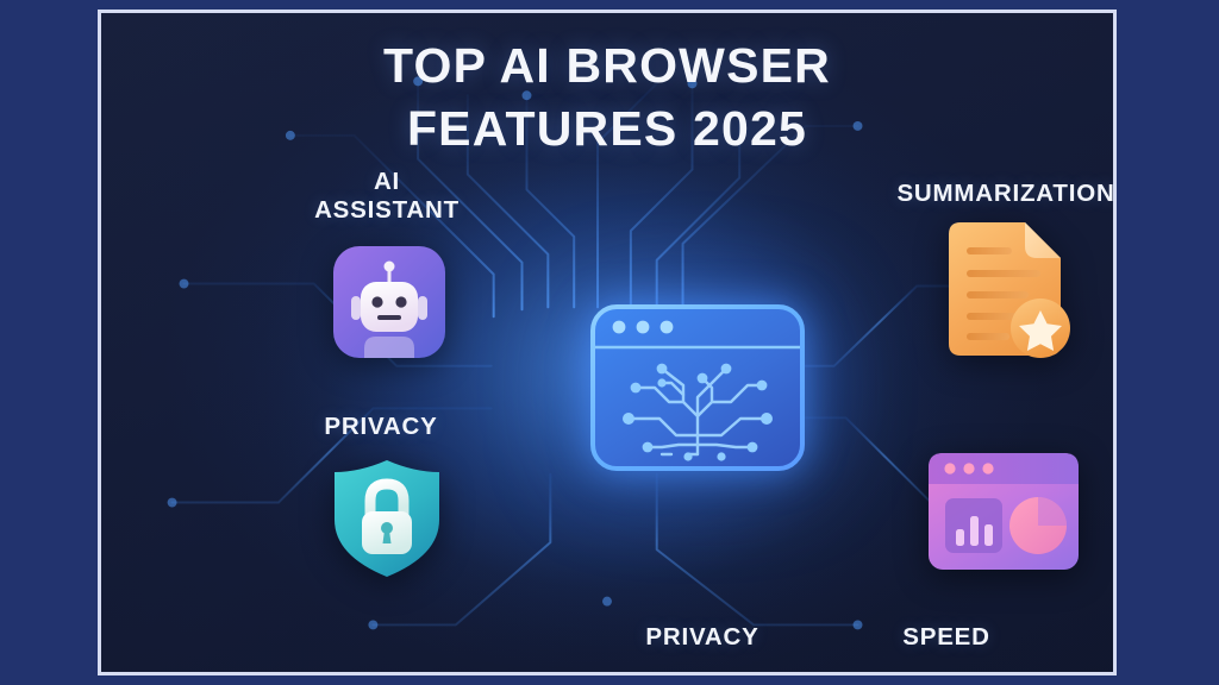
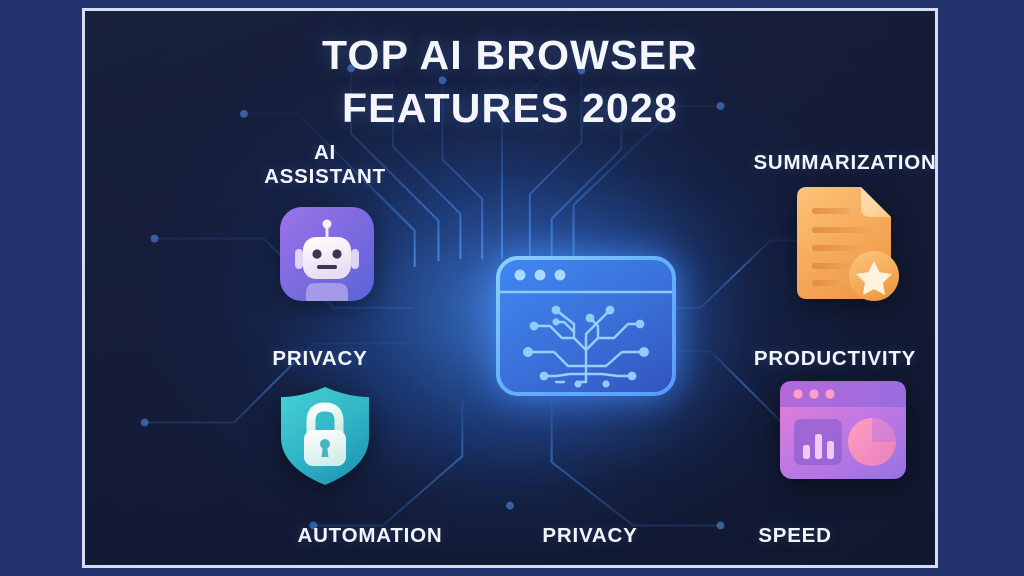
  TOP AI BROWSER
- FEATURES 2025
+ FEATURES 2028
  AI
  ASSISTANT
  SUMMARIZATION
  PRIVACY
+ PRODUCTIVITY
+ AUTOMATION
  PRIVACY
  SPEED
